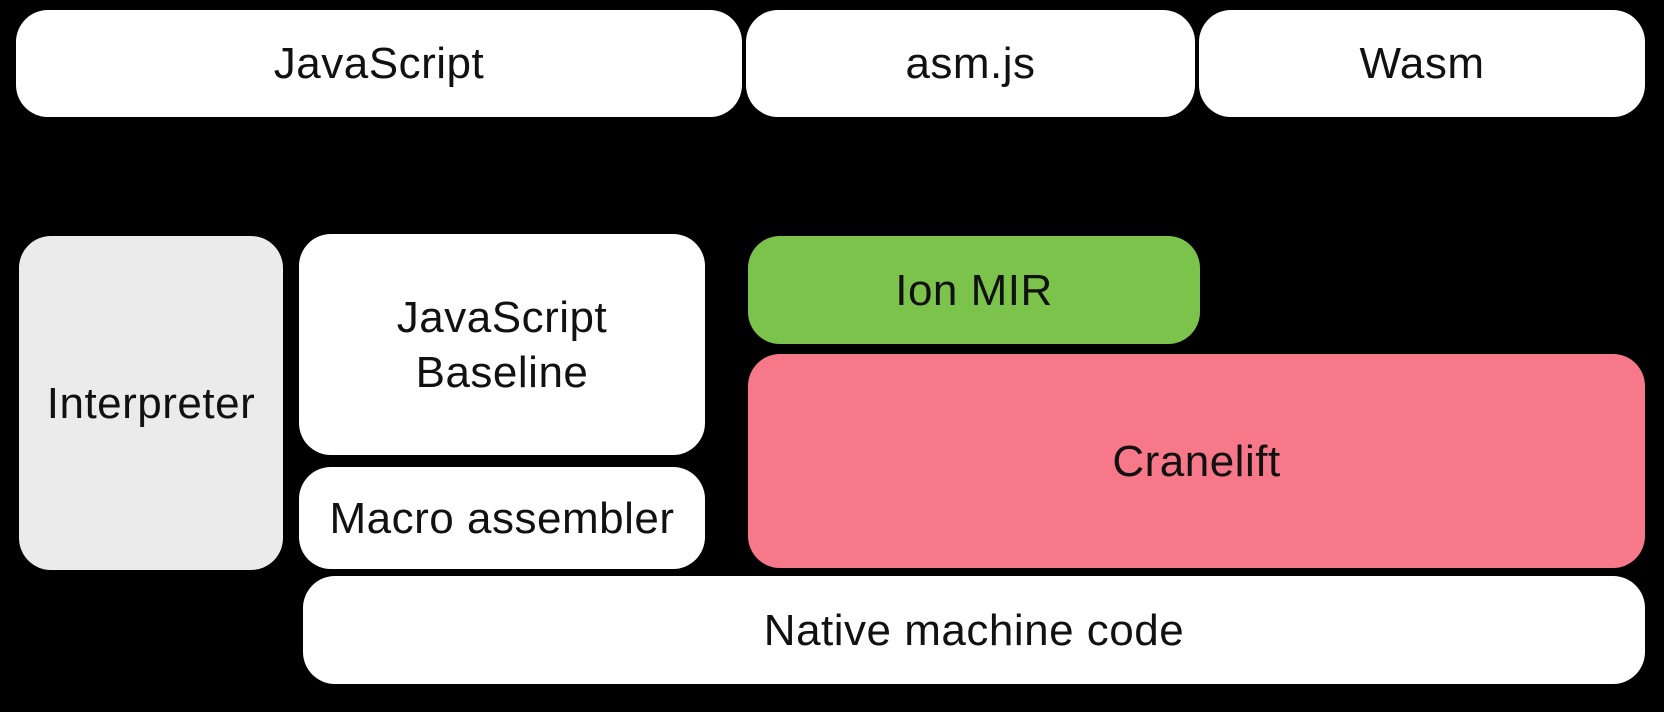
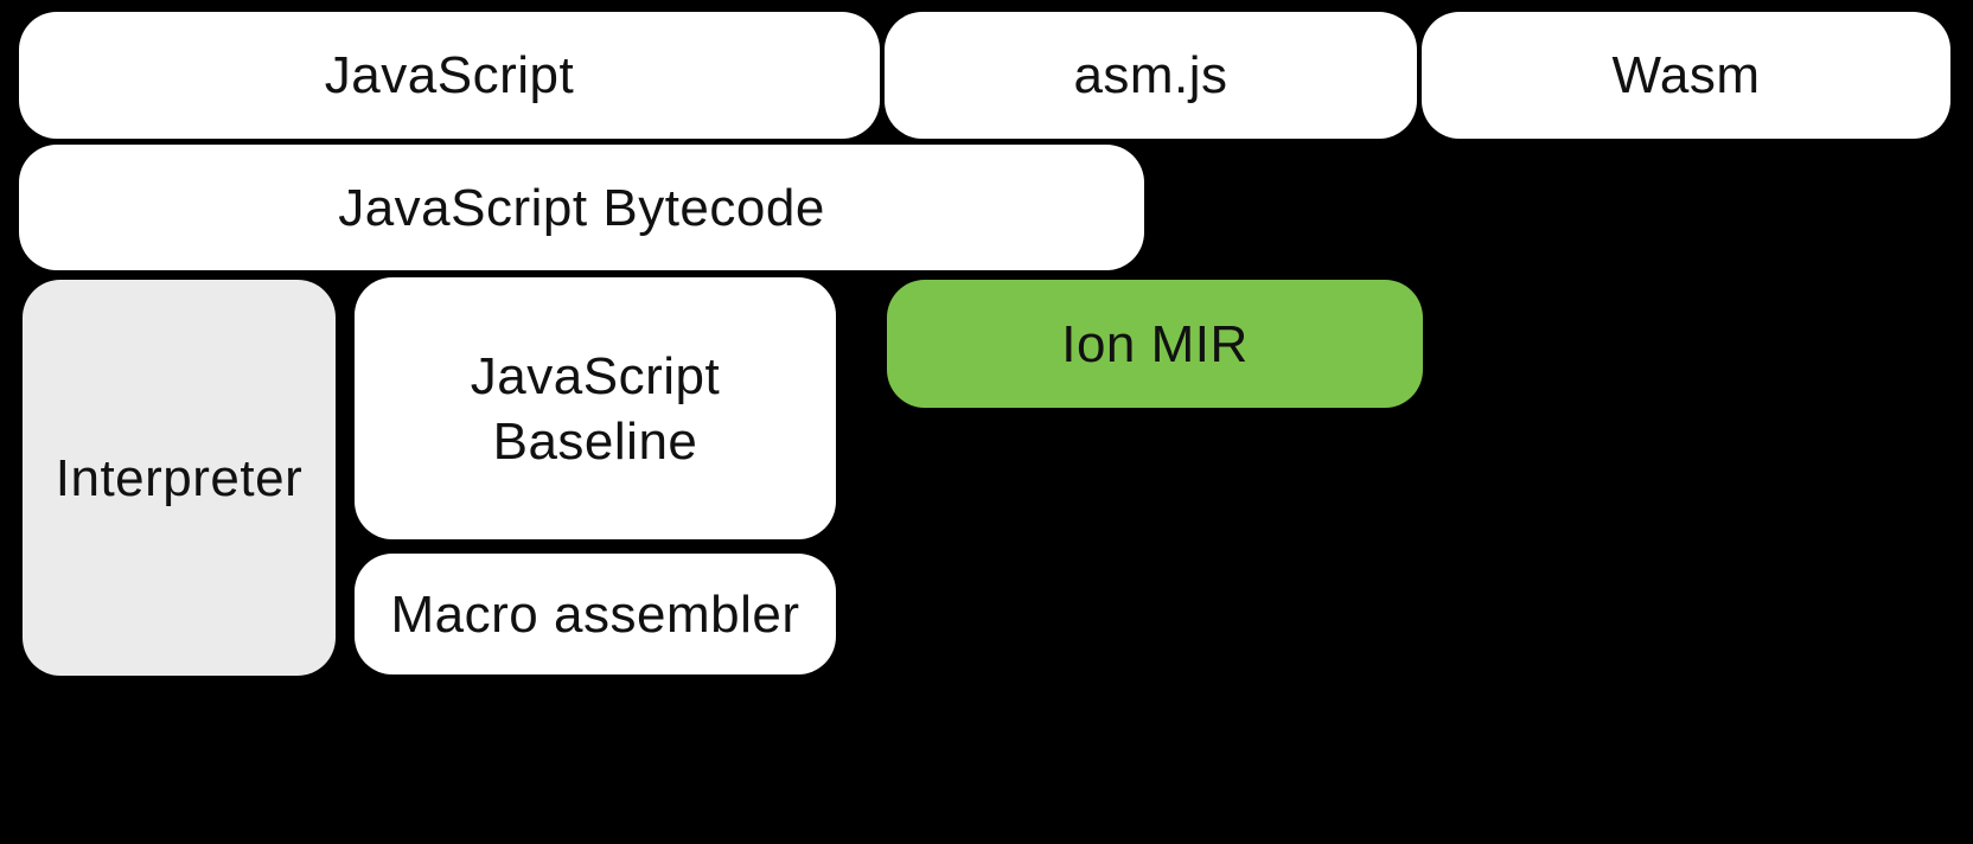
  JavaScript
  asm.js
  Wasm
+ JavaScript Bytecode
  Interpreter
  JavaScript Baseline
  Macro assembler
  Ion MIR
- Cranelift
- Native machine code
